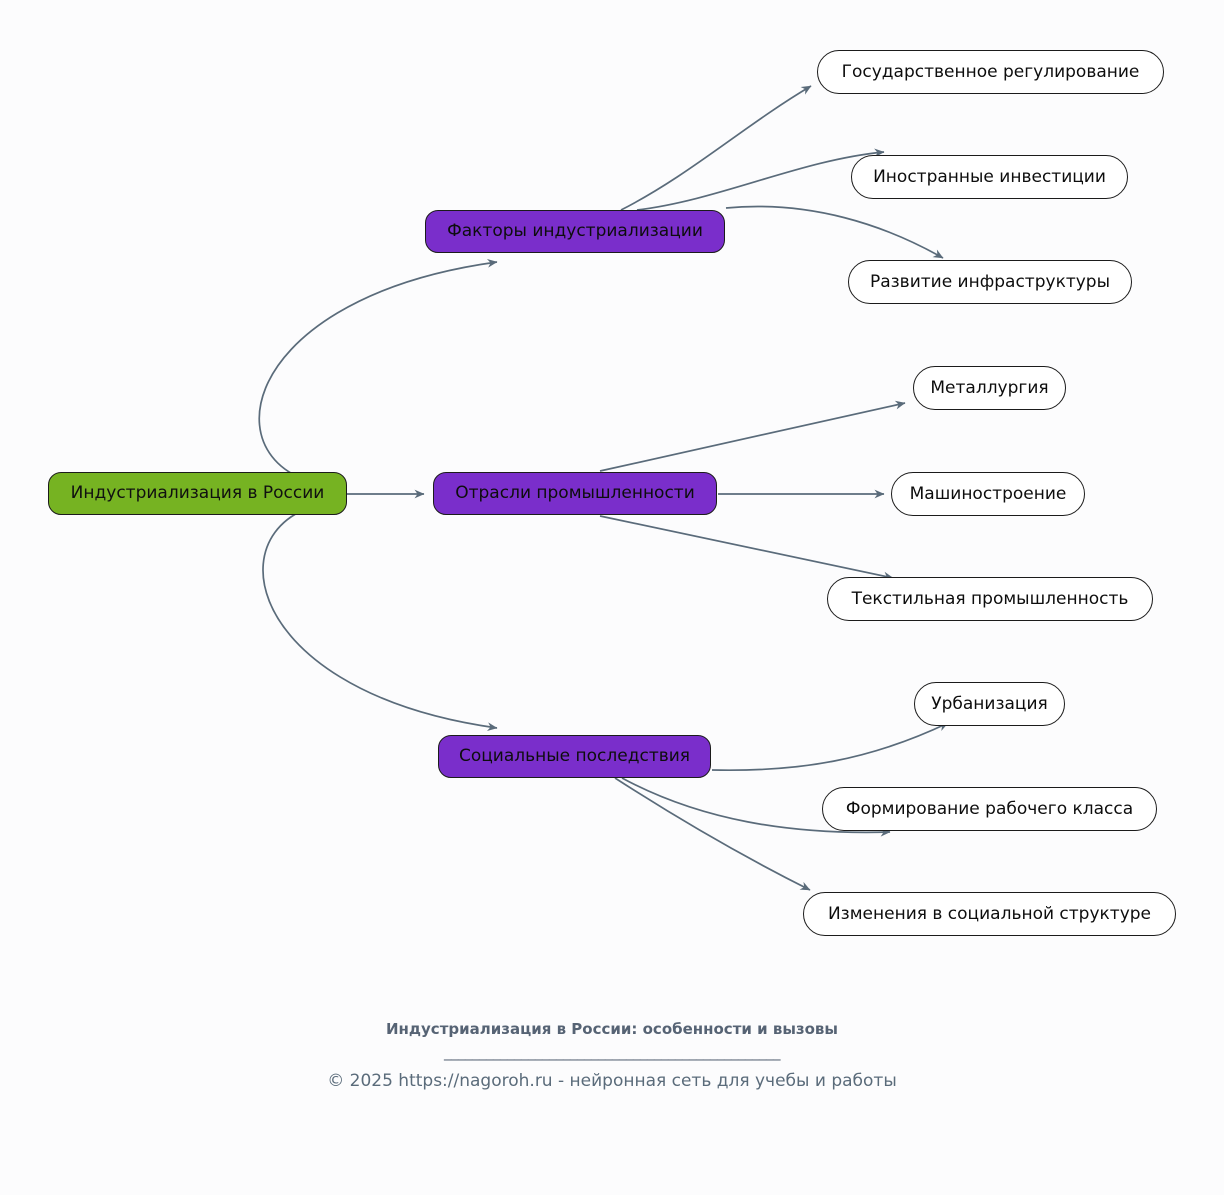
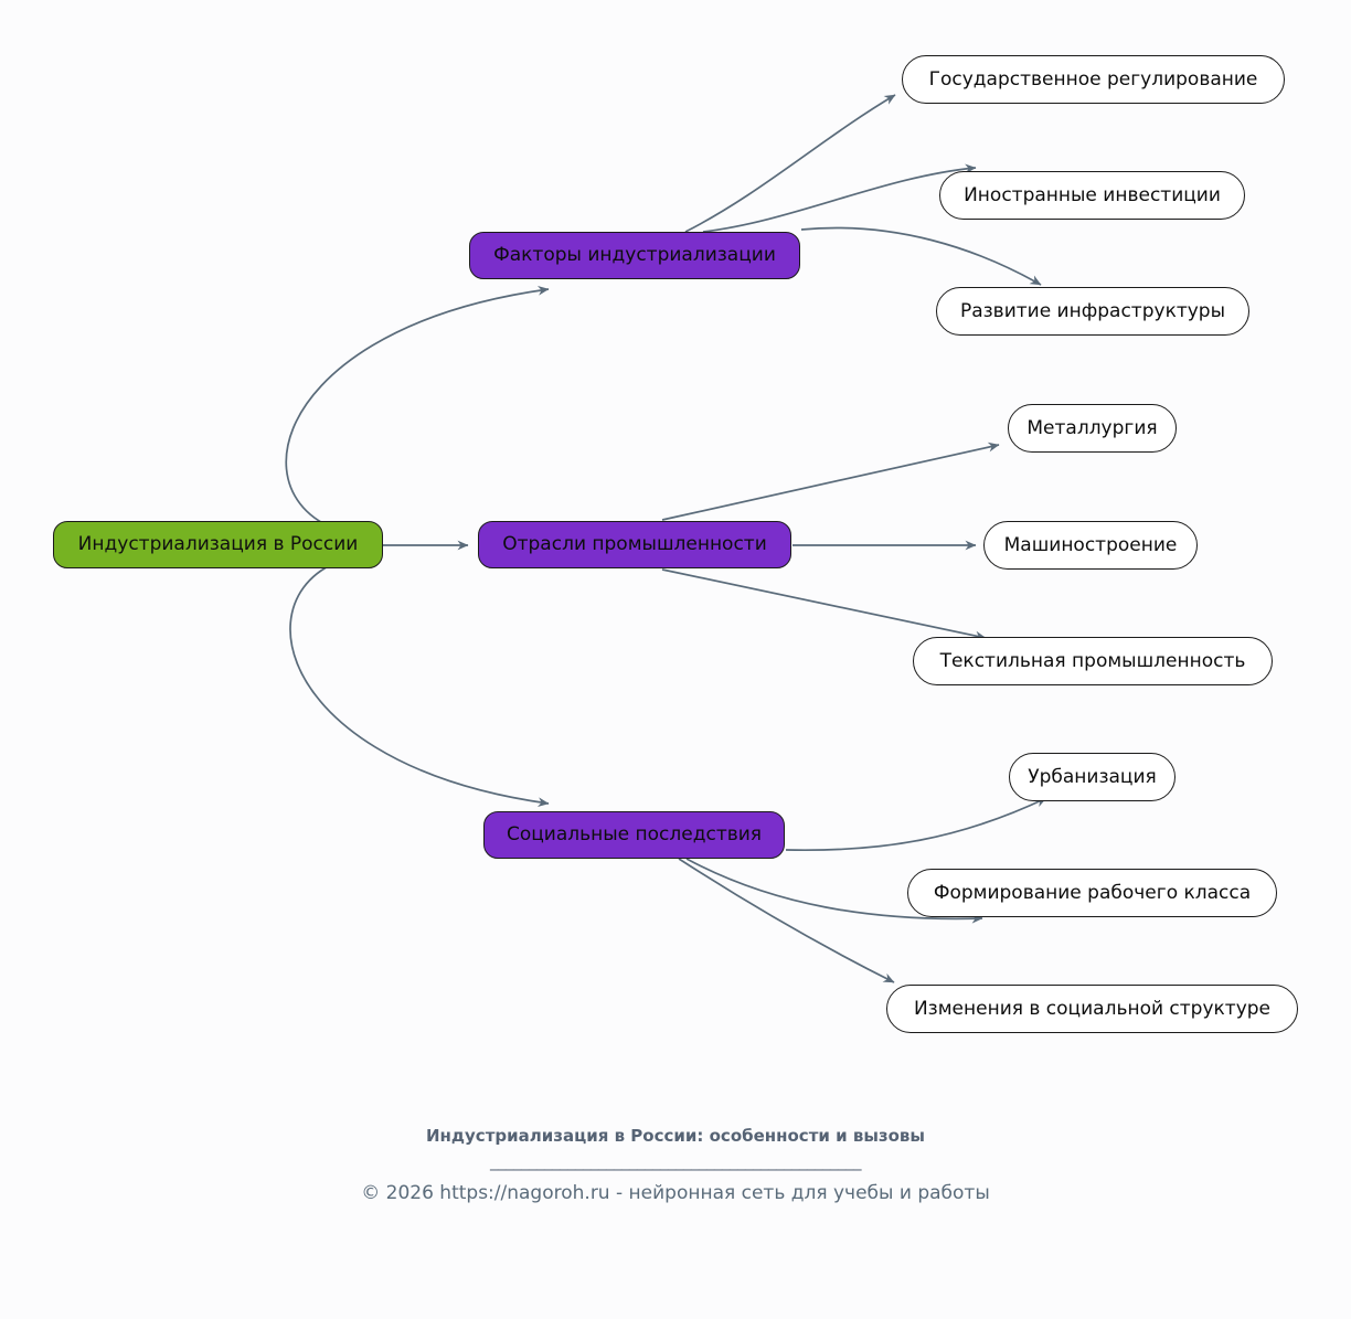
  Индустриализация в России
  Факторы индустриализации
  Государственное регулирование
  Иностранные инвестиции
  Развитие инфраструктуры
  Отрасли промышленности
  Металлургия
  Машиностроение
  Текстильная промышленность
  Социальные последствия
  Урбанизация
  Формирование рабочего класса
  Изменения в социальной структуре
  Индустриализация в России: особенности и вызовы
  ________________________________________________
- © 2025 https://nagoroh.ru - нейронная сеть для учебы и работы
+ © 2026 https://nagoroh.ru - нейронная сеть для учебы и работы
